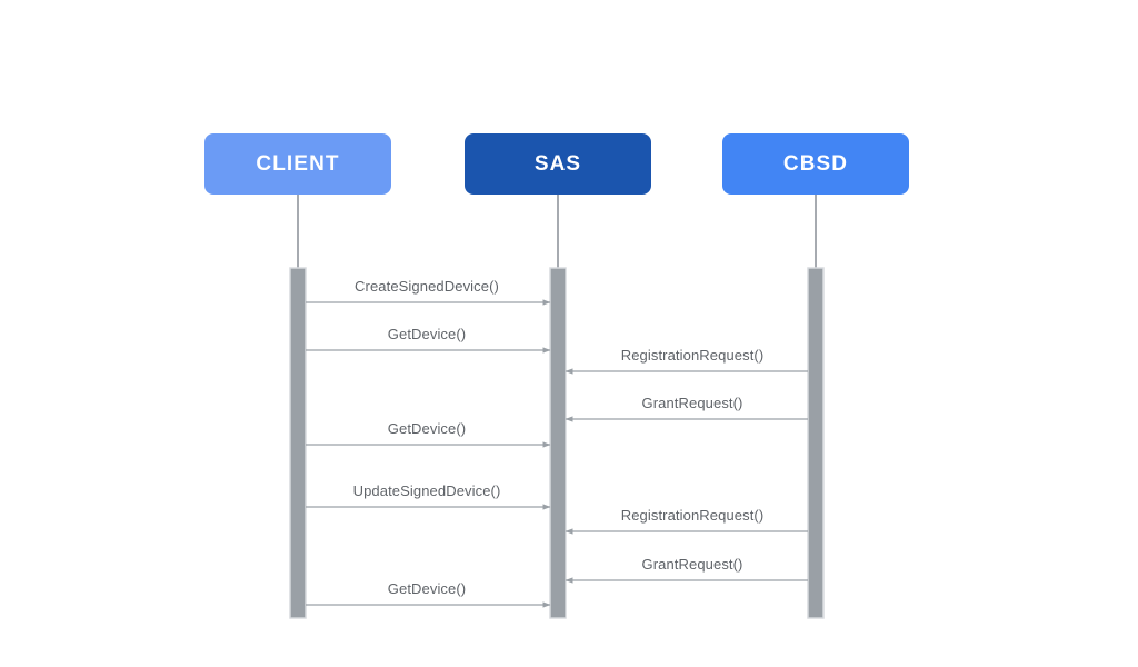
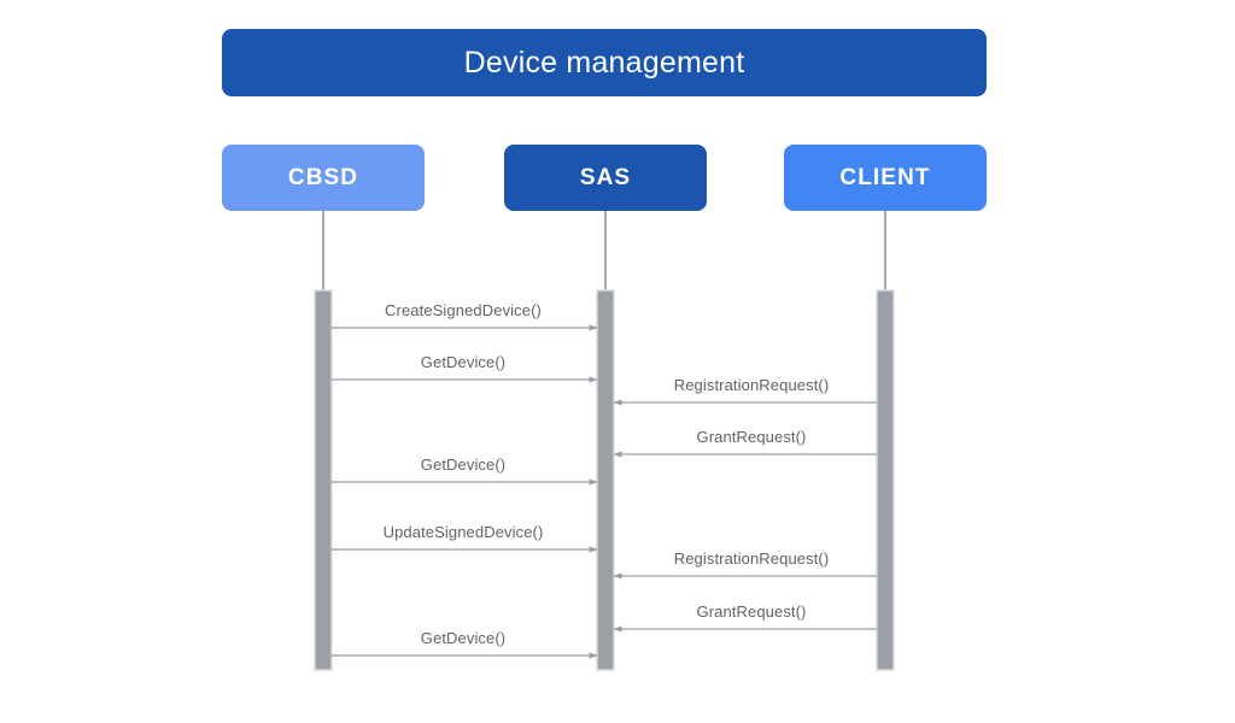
+ Device management
- CLIENT
+ CBSD
  SAS
- CBSD
+ CLIENT
  CreateSignedDevice()
  GetDevice()
  RegistrationRequest()
  GrantRequest()
  GetDevice()
  UpdateSignedDevice()
  RegistrationRequest()
  GrantRequest()
  GetDevice()
